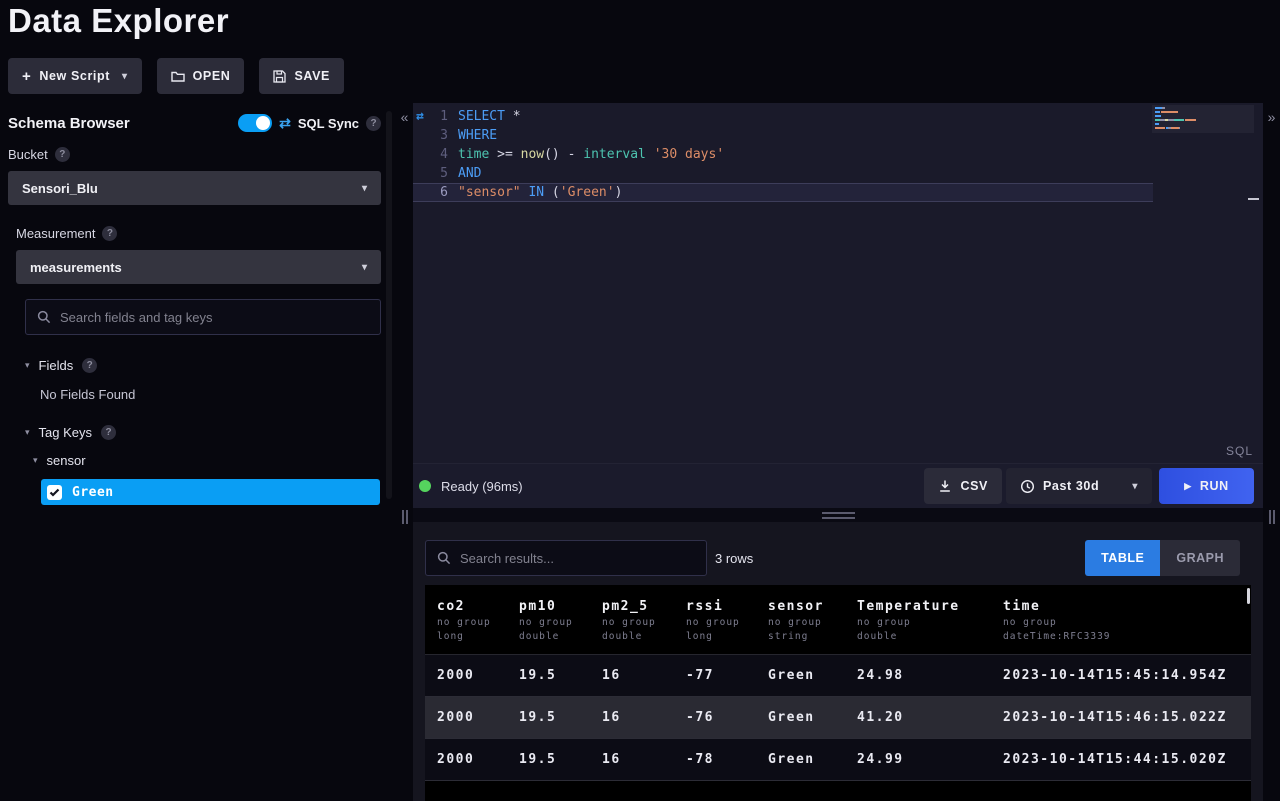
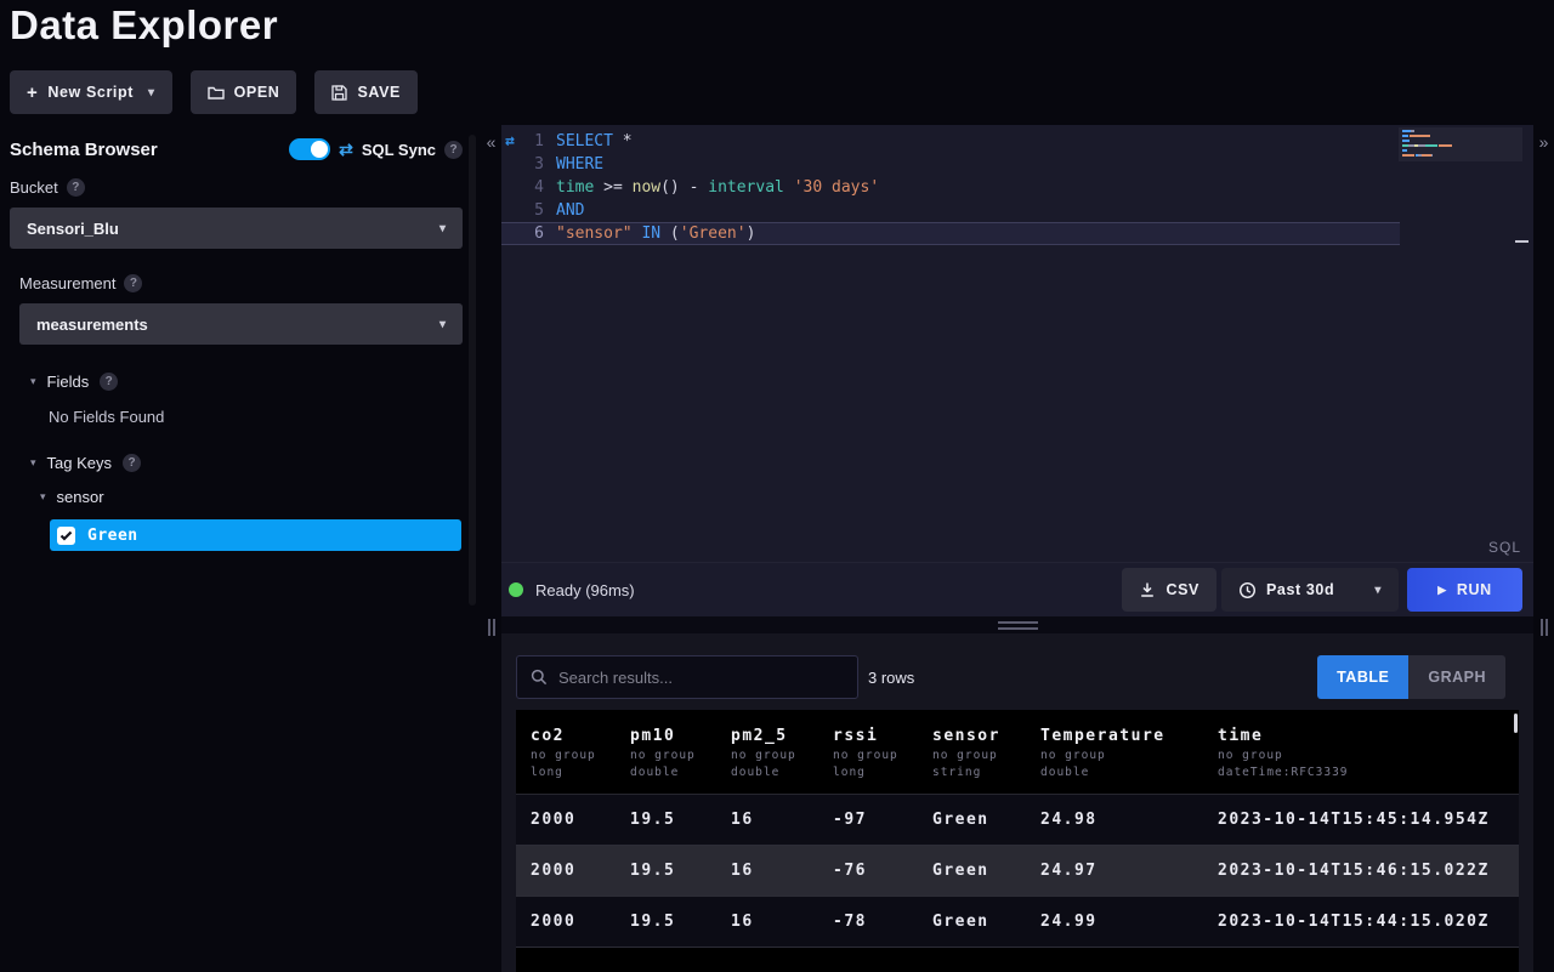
  Data Explorer
  +
  New Script
  ▾
  OPEN
  SAVE
  Schema Browser
  ⇄
  SQL Sync
  ?
  Bucket
  ?
  Sensori_Blu
  ▾
  Measurement
  ?
  measurements
  ▾
- Search fields and tag keys
  ▾
  Fields
  ?
  No Fields Found
  ▾
  Tag Keys
  ?
  ▾
  sensor
  Green
  «
  »
  ⇄
  1
  SELECT *
  3
  WHERE
  4
  time >= now() - interval '30 days'
  5
  AND
  6
  "sensor" IN ('Green')
  SQL
  Ready (96ms)
  CSV
  Past 30d
  ▾
  ▶
  RUN
  Search results...
  3 rows
  TABLE
  GRAPH
  co2
  no group
  long
  pm10
  no group
  double
  pm2_5
  no group
  double
  rssi
  no group
  long
  sensor
  no group
  string
  Temperature
  no group
  double
  time
  no group
  dateTime:RFC3339
  2000
  19.5
  16
- -77
+ -97
  Green
  24.98
  2023-10-14T15:45:14.954Z
  2000
  19.5
  16
  -76
  Green
- 41.20
+ 24.97
  2023-10-14T15:46:15.022Z
  2000
  19.5
  16
  -78
  Green
  24.99
  2023-10-14T15:44:15.020Z
